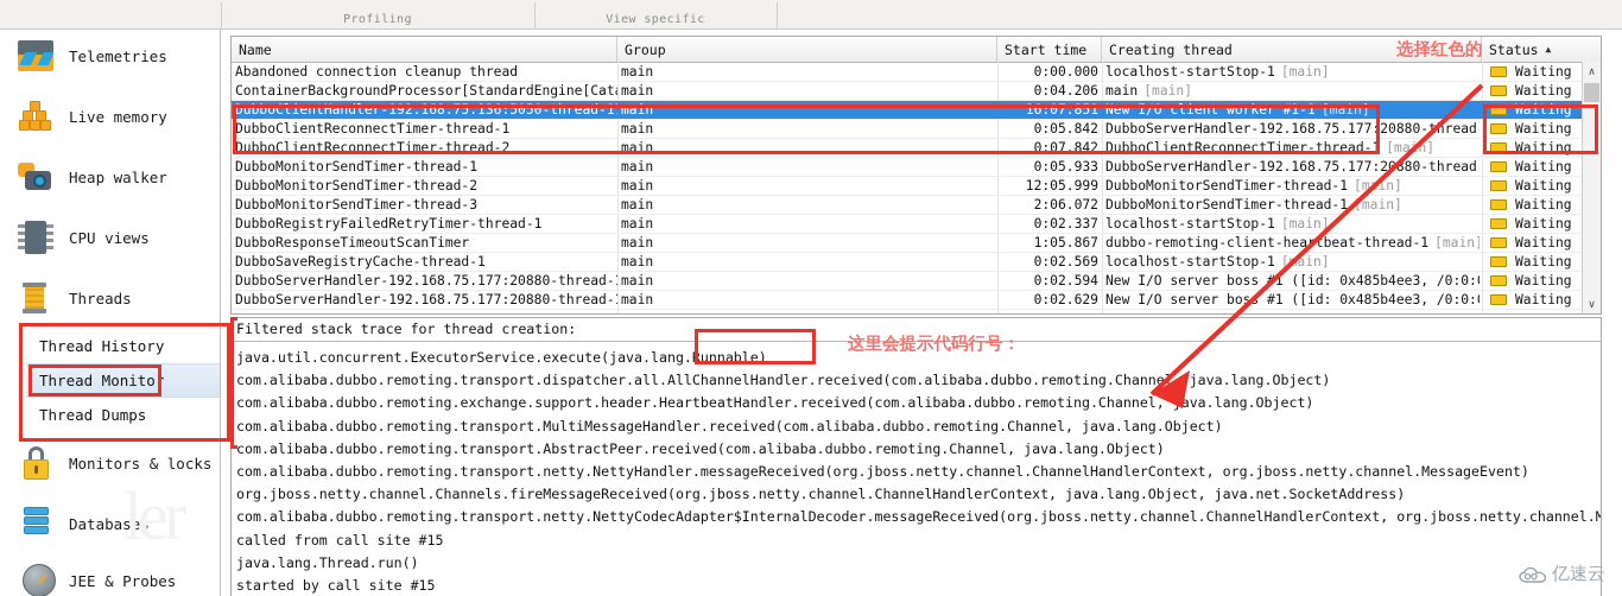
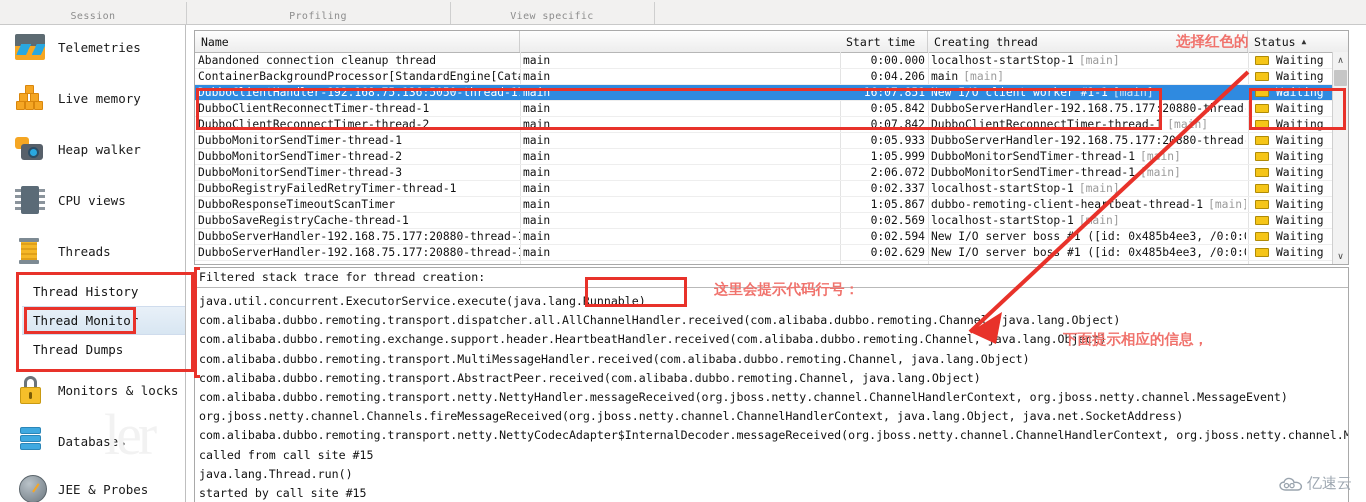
+ Session
  Profiling
  View specific
  Telemetries
  Live memory
  Heap walker
  CPU views
  Threads
  Thread History
  Thread Monitor
  Thread Dumps
  Monitors & locks
  Databases
  JEE & Probes
  ler
  Name
- Group
  Start time
  Creating thread
  Status
  ▲
  Abandoned connection cleanup thread
  main
  0:00.000
  localhost-startStop-1
  [main]
  Waiting
  ContainerBackgroundProcessor[StandardEngine[Cat
  main
  0:04.206
  main
  [main]
  Waiting
  DubboClientHandler-192.168.75.136:5050-thread-1
  main
  16:07.851
  New I/O client worker #1-1
  [main]
  Waiting
  DubboClientReconnectTimer-thread-1
  main
  0:05.842
  DubboServerHandler-192.168.75.177:20880-hread
  Waiting
  DubboClientReconnectTimer-thread-2
  main
  0:07.842
  DubboClientReconnectTimer-thread-1
  [man]
  Waiting
  DubboMonitorSendTimer-thread-1
  main
  0:05.933
  DubboServerHandler-192.168.75.177:2880-thread
  Waiting
  DubboMonitorSendTimer-thread-2
  main
- 12:05.999
+ 1:05.999
  DubboMonitorSendTimer-thread-1
  [min]
  Waiting
  DubboMonitorSendTimer-thread-3
  main
  2:06.072
  DubboMonitorSendTimer-thread-1
  main]
  Waiting
  DubboRegistryFailedRetryTimer-thread-1
  main
  0:02.337
  localhost-startStop-1
  [main]
  Waiting
  DubboResponseTimeoutScanTimer
  main
  1:05.867
  dubbo-remoting-client-heatbeat-thread-1
  [main]
  Waiting
  DubboSaveRegistryCache-thread-1
  main
  0:02.569
  localhost-startStop-1
  [ain]
  Waiting
  DubboServerHandler-192.168.75.177:20880-thread-
  main
  0:02.594
  New I/O server boss1 ([id: 0x485b4ee3, /0:0:
  Waiting
  DubboServerHandler-192.168.75.177:20880-thread-
  main
  0:02.629
  New I/O server bos #1 ([id: 0x485b4ee3, /0:0:
  Waiting
  ∧
  ∨
  Filtered stack trace for thread creation:
  java.util.concurrent.ExecutorService.execute(java.lang.Runnable)
  com.alibaba.dubbo.remoting.transport.dispatcher.all.AllChannelHandler.received(com.alibaba.dubbo.remoting.Channe java.lang.Object)
  com.alibaba.dubbo.remoting.exchange.support.header.HeartbeatHandler.received(com.alibaba.dubbo.remoting.Channel,ava.lang.Object)
  com.alibaba.dubbo.remoting.transport.MultiMessageHandler.received(com.alibaba.dubbo.remoting.Channel, java.lang.Object)
  com.alibaba.dubbo.remoting.transport.AbstractPeer.received(com.alibaba.dubbo.remoting.Channel, java.lang.Object)
  com.alibaba.dubbo.remoting.transport.netty.NettyHandler.messageReceived(org.jboss.netty.channel.ChannelHandlerContext, org.jboss.netty.channel.MessageEvent)
  org.jboss.netty.channel.Channels.fireMessageReceived(org.jboss.netty.channel.ChannelHandlerContext, java.lang.Object, java.net.SocketAddress)
  com.alibaba.dubbo.remoting.transport.netty.NettyCodecAdapter$InternalDecoder.messageReceived(org.jboss.netty.channel.ChannelHandlerContext, org.jboss.netty.channel.M
  called from call site #15
  java.lang.Thread.run()
  started by call site #15
  选择红色的
  这里会提示代码行号：
+ 下面提示相应的信息，
  亿速云
